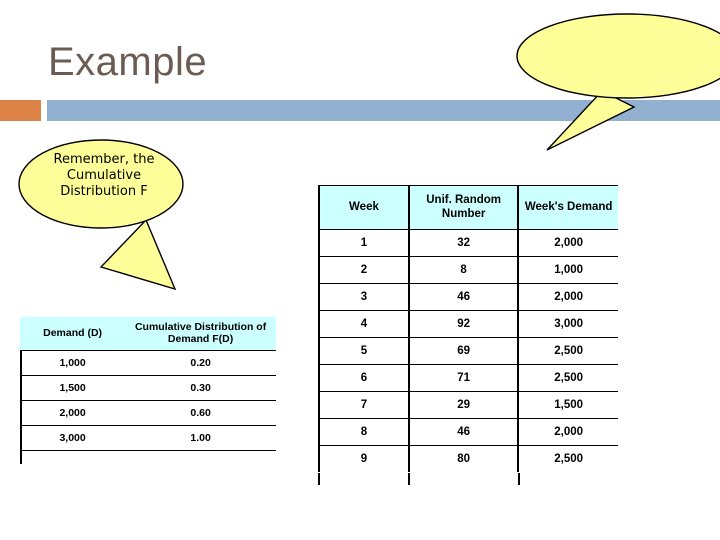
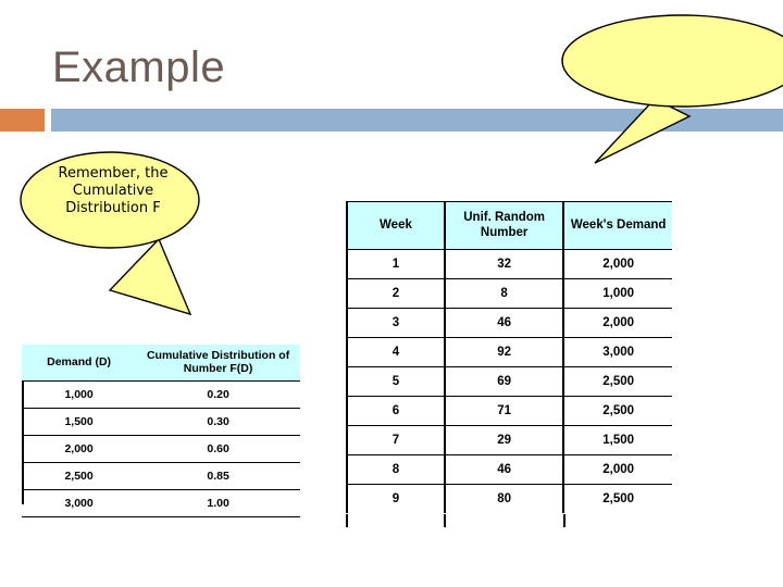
  Example
  Remember, the Cumulative Distribution F
- Demand (D)	Cumulative Distribution of Demand F(D)
+ Demand (D)	Cumulative Distribution of Number F(D)
  1,000	0.20
  1,500	0.30
  2,000	0.60
+ 2,500	0.85
  3,000	1.00
  Week	Unif. Random Number	Week's Demand
  1	32	2,000
  2	8	1,000
  3	46	2,000
  4	92	3,000
  5	69	2,500
  6	71	2,500
  7	29	1,500
  8	46	2,000
  9	80	2,500
